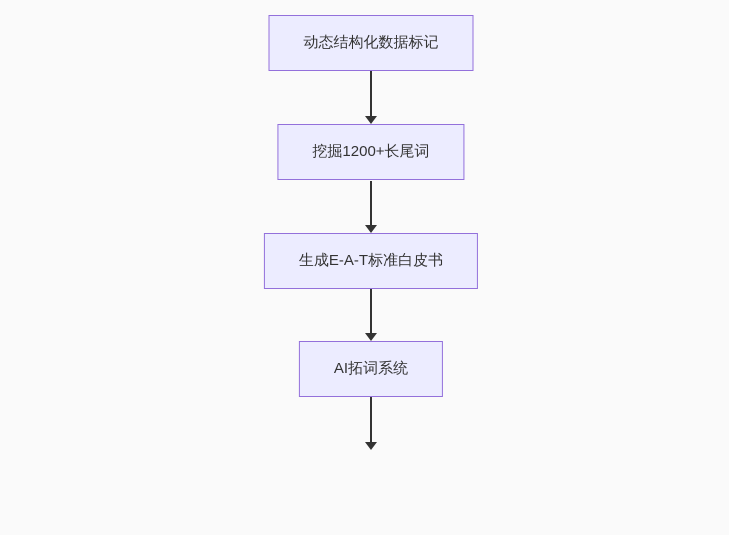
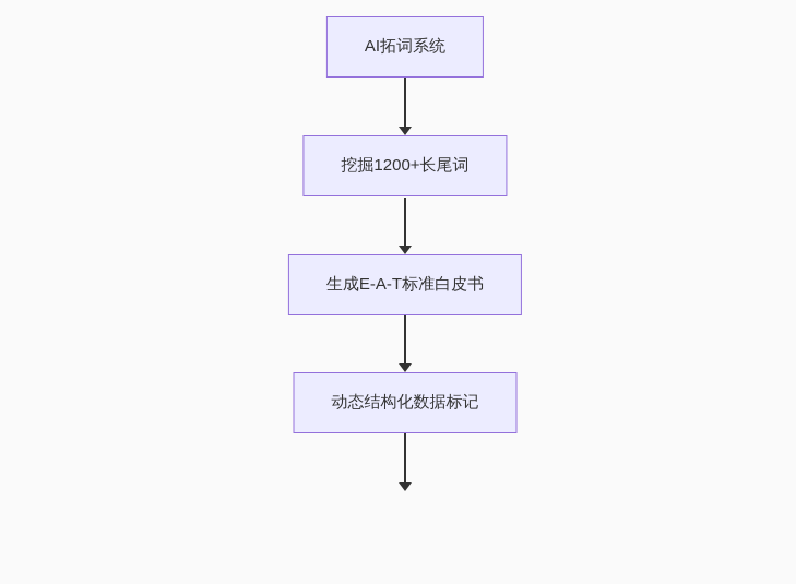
- 动态结构化数据标记
+ AI拓词系统
  挖掘1200+长尾词
  生成E-A-T标准白皮书
- AI拓词系统
+ 动态结构化数据标记
